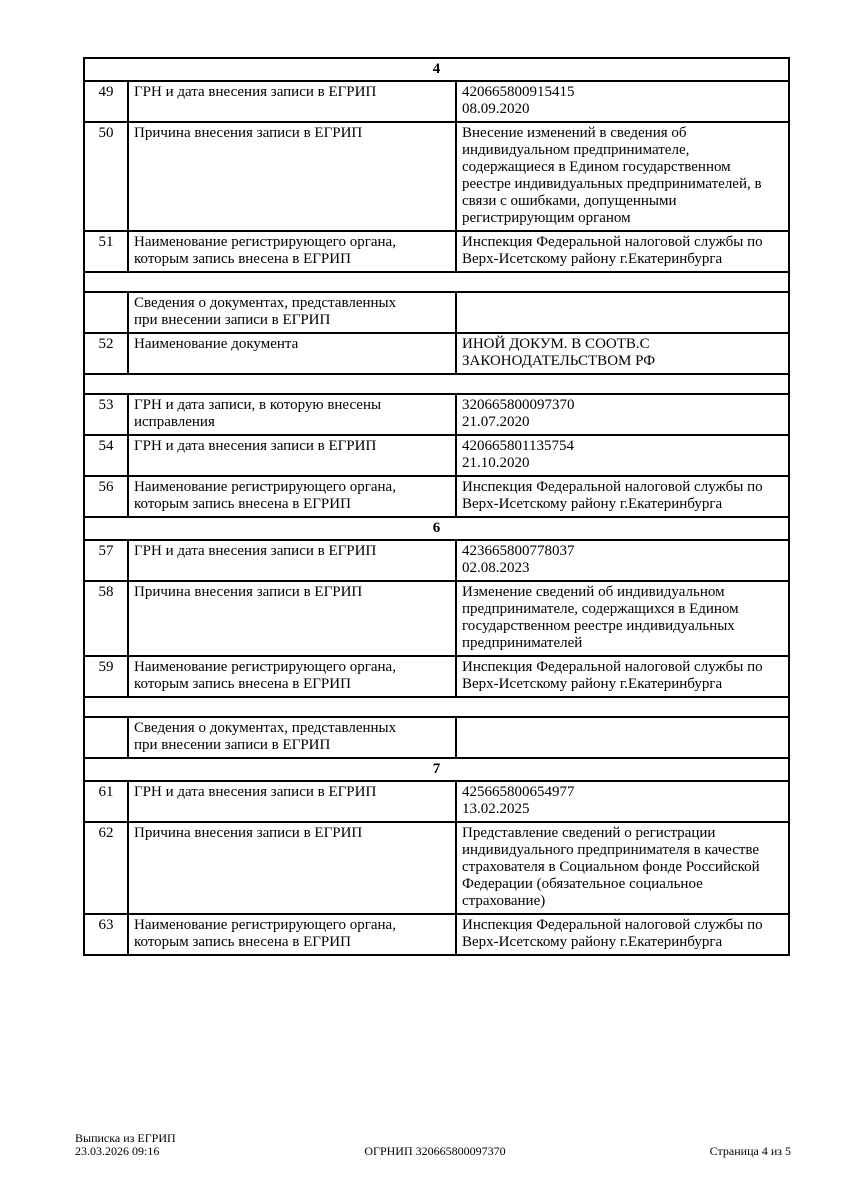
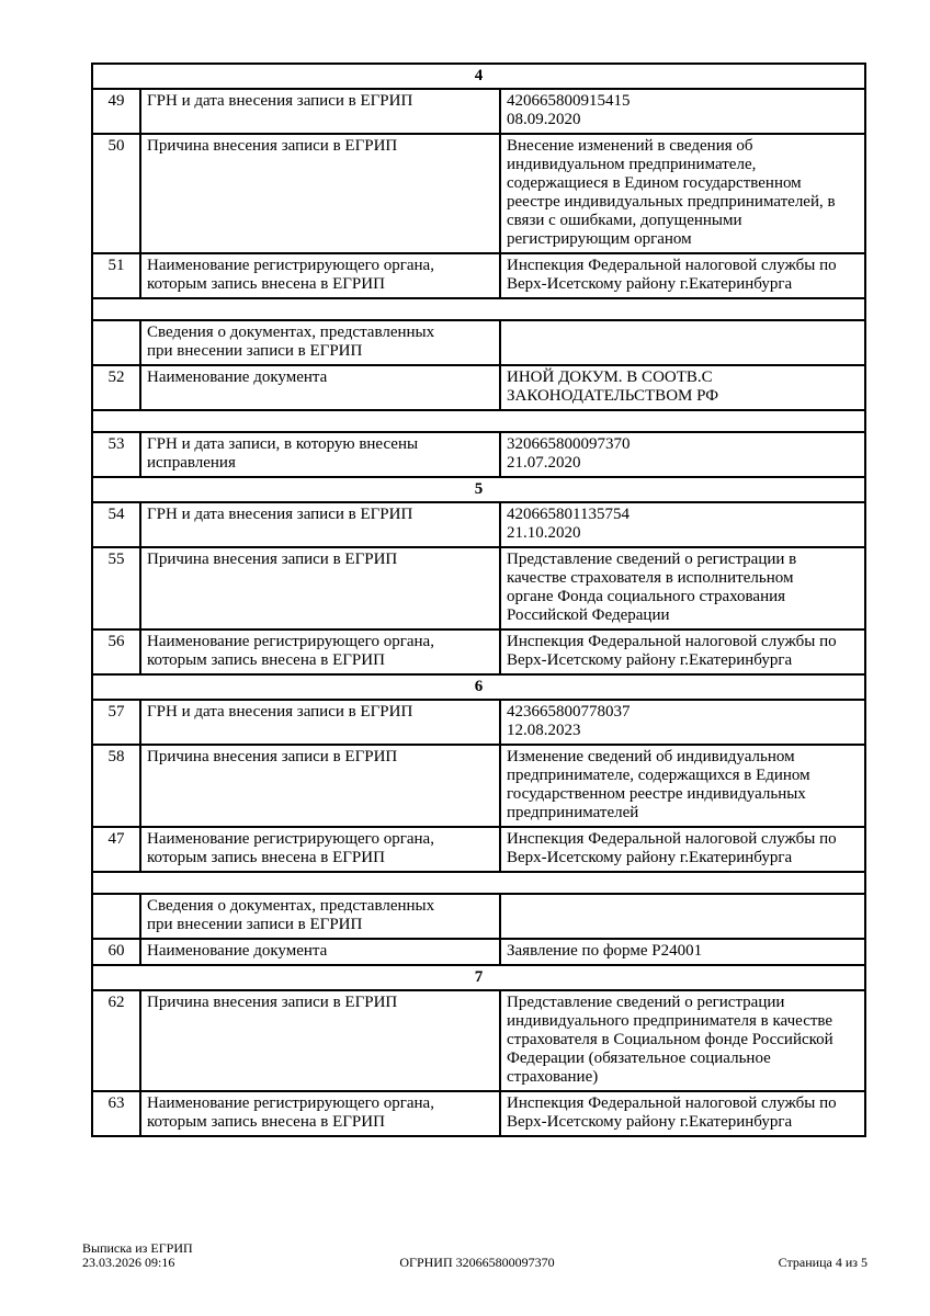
  4
  49	ГРН и дата внесения записи в ЕГРИП	420665800915415 08.09.2020
  50	Причина внесения записи в ЕГРИП	Внесение изменений в сведения об индивидуальном предпринимателе, содержащиеся в Едином государственном реестре индивидуальных предпринимателей, в связи с ошибками, допущенными регистрирующим органом
  51	Наименование регистрирующего органа, которым запись внесена в ЕГРИП	Инспекция Федеральной налоговой службы по Верх-Исетскому району г.Екатеринбурга
  	Сведения о документах, представленных при внесении записи в ЕГРИП
  52	Наименование документа	ИНОЙ ДОКУМ. В СООТВ.С ЗАКОНОДАТЕЛЬСТВОМ РФ
  53	ГРН и дата записи, в которую внесены исправления	320665800097370 21.07.2020
+ 5
  54	ГРН и дата внесения записи в ЕГРИП	420665801135754 21.10.2020
+ 55	Причина внесения записи в ЕГРИП	Представление сведений о регистрации в качестве страхователя в исполнительном органе Фонда социального страхования Российской Федерации
  56	Наименование регистрирующего органа, которым запись внесена в ЕГРИП	Инспекция Федеральной налоговой службы по Верх-Исетскому району г.Екатеринбурга
  6
- 57	ГРН и дата внесения записи в ЕГРИП	423665800778037 02.08.2023
+ 57	ГРН и дата внесения записи в ЕГРИП	423665800778037 12.08.2023
  58	Причина внесения записи в ЕГРИП	Изменение сведений об индивидуальном предпринимателе, содержащихся в Едином государственном реестре индивидуальных предпринимателей
- 59	Наименование регистрирующего органа, которым запись внесена в ЕГРИП	Инспекция Федеральной налоговой службы по Верх-Исетскому району г.Екатеринбурга
+ 47	Наименование регистрирующего органа, которым запись внесена в ЕГРИП	Инспекция Федеральной налоговой службы по Верх-Исетскому району г.Екатеринбурга
  	Сведения о документах, представленных при внесении записи в ЕГРИП
+ 60	Наименование документа	Заявление по форме Р24001
  7
- 61	ГРН и дата внесения записи в ЕГРИП	425665800654977 13.02.2025
  62	Причина внесения записи в ЕГРИП	Представление сведений о регистрации индивидуального предпринимателя в качестве страхователя в Социальном фонде Российской Федерации (обязательное социальное страхование)
  63	Наименование регистрирующего органа, которым запись внесена в ЕГРИП	Инспекция Федеральной налоговой службы по Верх-Исетскому району г.Екатеринбурга
  Выписка из ЕГРИП
  23.03.2026 09:16
  ОГРНИП 320665800097370
  Страница 4 из 5
